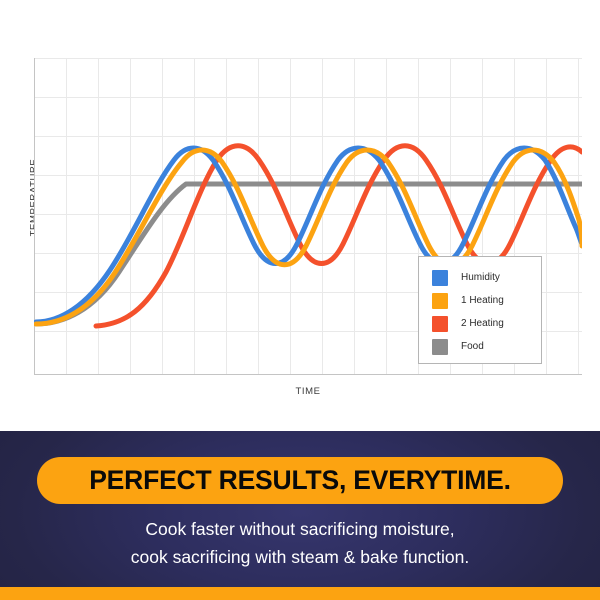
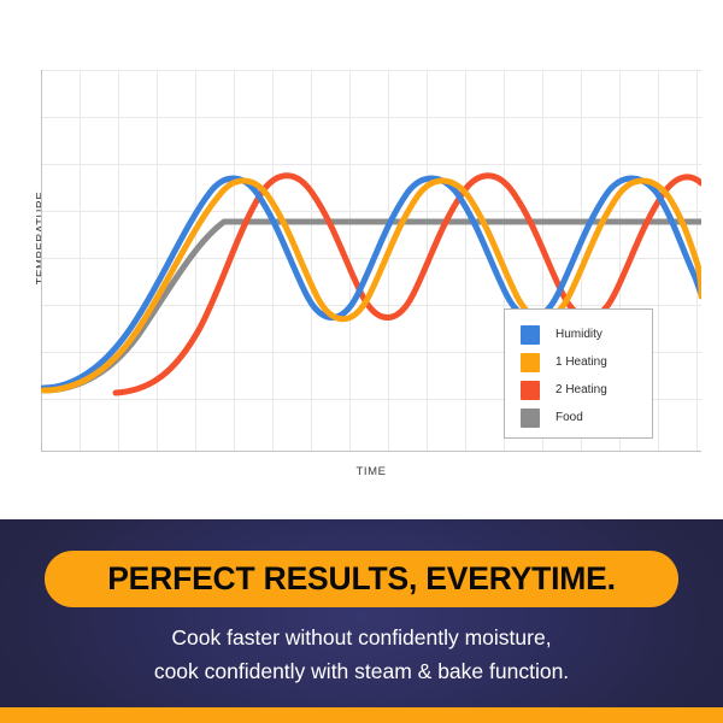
  TIME
  Humidity
  1 Heating
  2 Heating
  Food
  PERFECT RESULTS, EVERYTIME.
- Cook faster without sacrificing moisture,
+ Cook faster without confidently moisture,
- cook sacrificing with steam & bake function.
+ cook confidently with steam & bake function.
